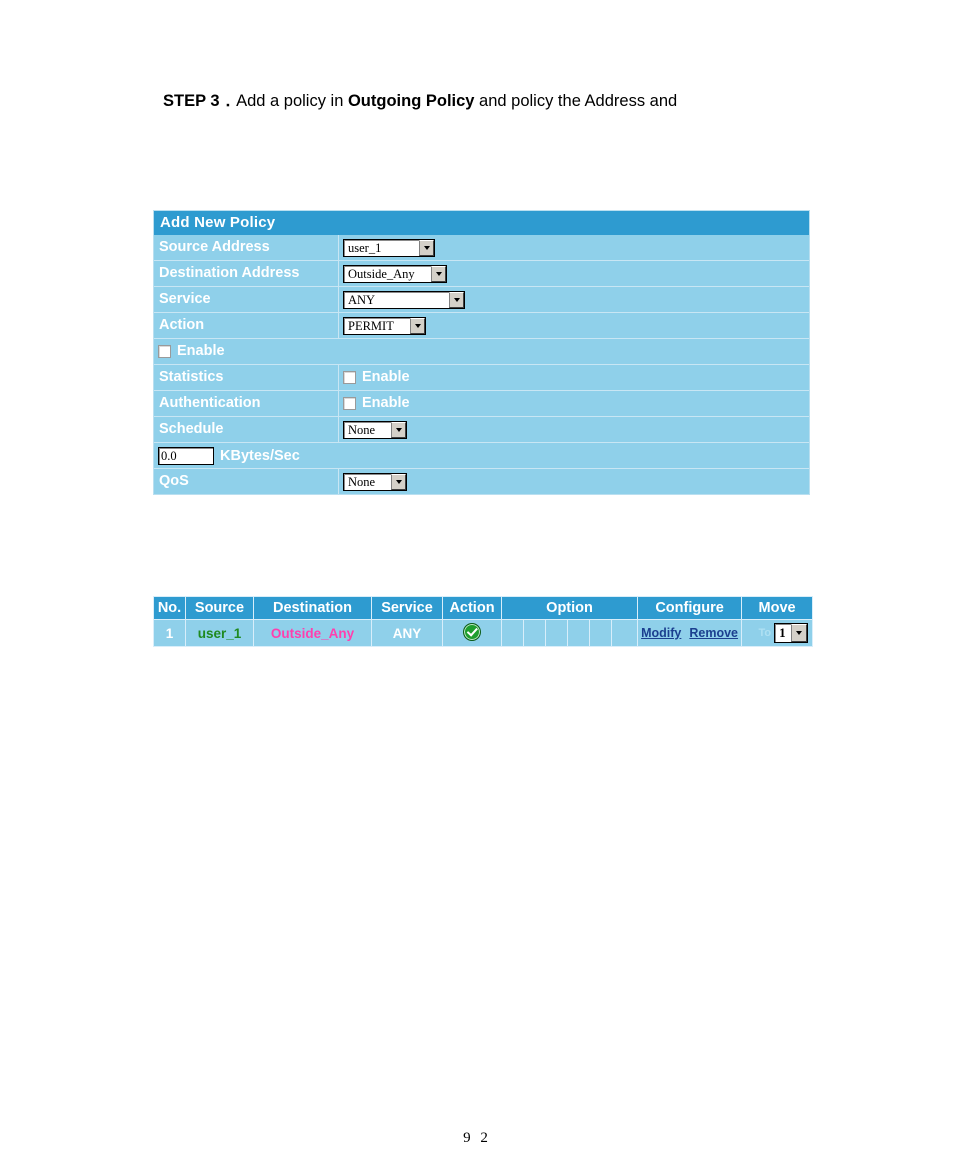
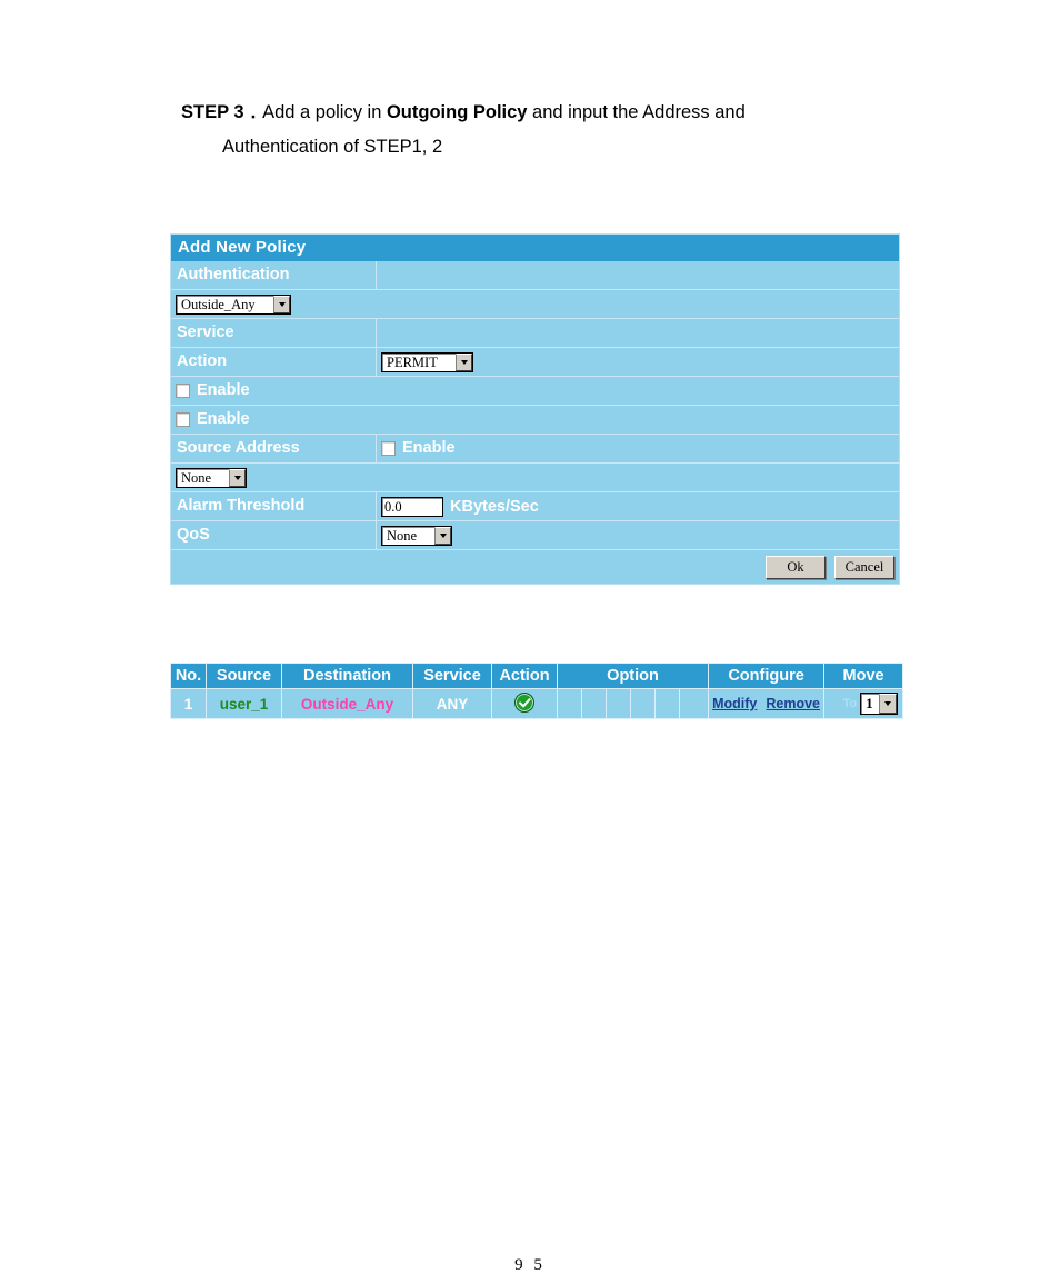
- STEP 3．Add a policy in Outgoing Policy and policy the Address and
+ STEP 3．Add a policy in Outgoing Policy and input the Address and
+ Authentication of STEP1, 2
  Add New Policy
- Source Address
+ Authentication
- user_1
- Destination Address
  Outside_Any
  Service
- ANY
  Action
  PERMIT
  Enable
- Statistics
  Enable
- Authentication
+ Source Address
  Enable
- Schedule
  None
+ Alarm Threshold
  0.0
  KBytes/Sec
  QoS
  None
+ Ok
+ Cancel
  No.	Source	Destination	Service	Action	Option	Configure	Move
  1	user_1	Outside_Any	ANY								Modify Remove	To 1
- 9 2
+ 9 5
